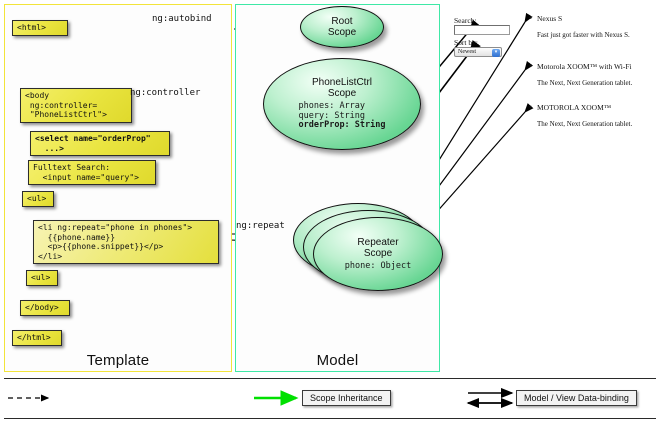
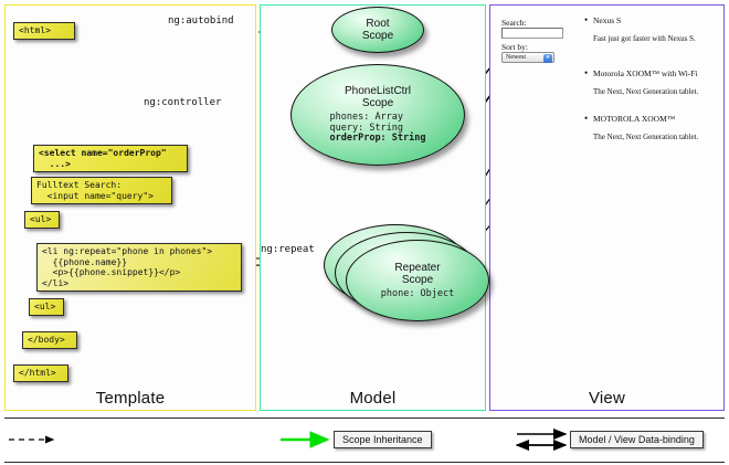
  Template
  Model
+ View
  <html>
- <body
- ng:controller=
- "PhoneListCtrl">
  <select name="orderProp"
  ...>
  Fulltext Search:
  <input name="query">
  <ul>
  <li ng:repeat="phone in phones">
  {{phone.name}}
  <p>{{phone.snippet}}</p>
  </li>
  <ul>
  </body>
  </html>
  ng:autobind
  ng:controller
  ng:repeat
  Root
  Scope
  PhoneListCtrl
  Scope
  phones: Array
  query: String
  orderProp: String
  Repeater
  Scope
  phone: Object
  Search:
  Sort by:
  Nexus S
  Fast just got faster with Nexus S.
  Motorola XOOM™ with Wi-Fi
  The Next, Next Generation tablet.
  MOTOROLA XOOM™
  The Next, Next Generation tablet.
  Scope Inheritance
  Model / View Data-binding
